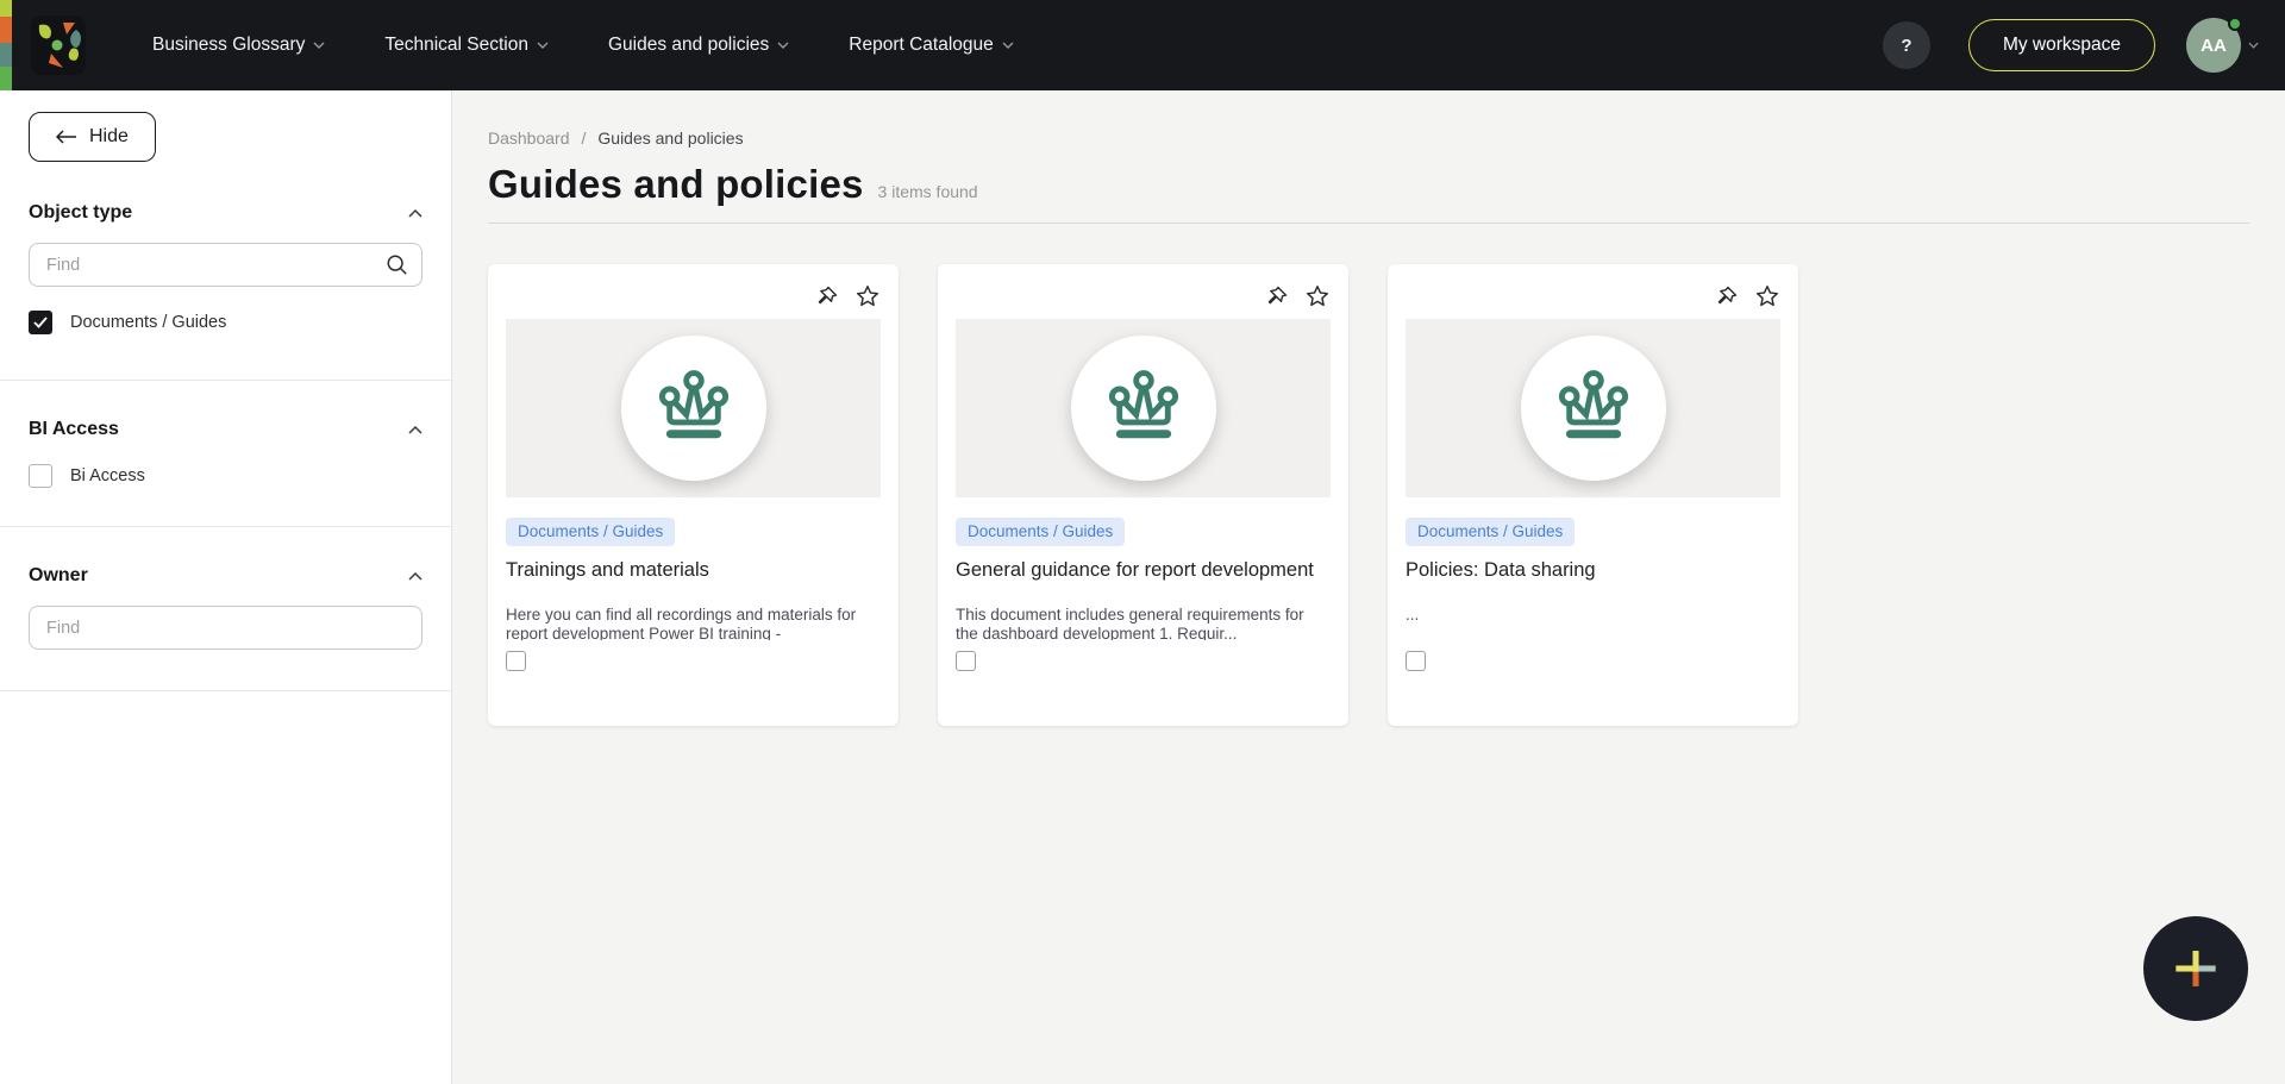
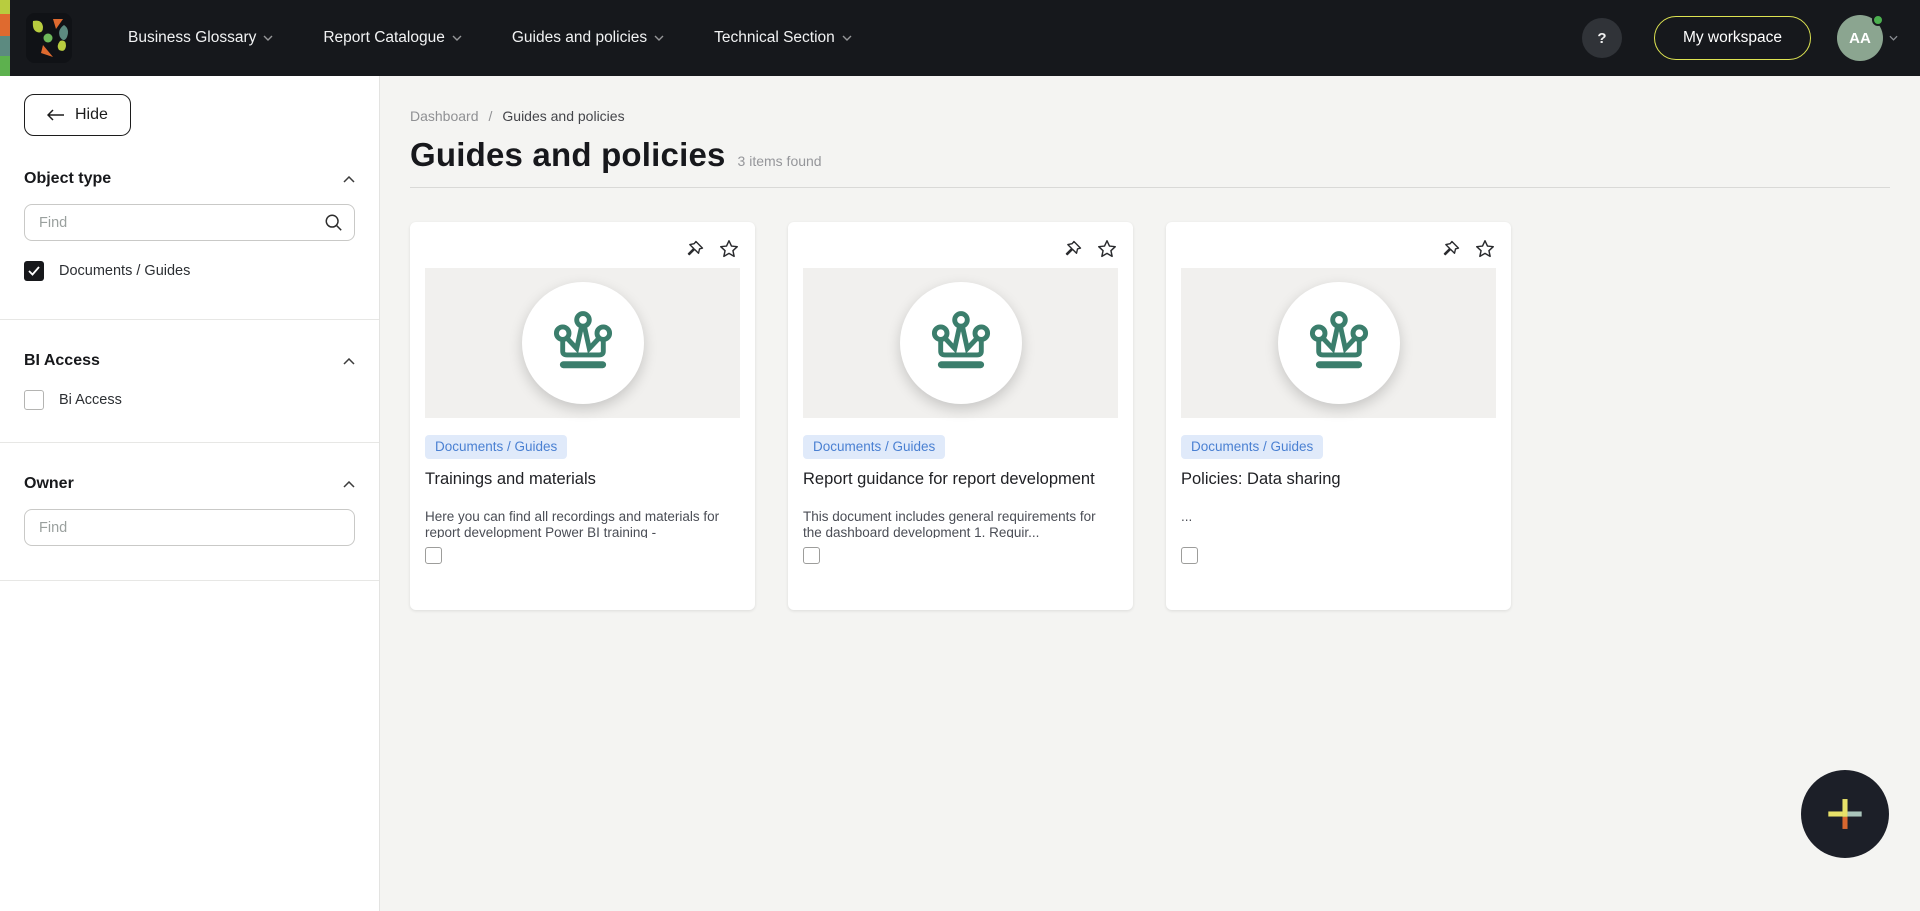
  Business Glossary
- Technical Section
+ Report Catalogue
  Guides and policies
- Report Catalogue
+ Technical Section
  ?
  My workspace
  AA
  Hide
  Object type
  Find
  Documents / Guides
  BI Access
  Bi Access
  Owner
  Find
  Dashboard
  /
  Guides and policies
  Guides and policies
  3 items found
  Documents / Guides
  Trainings and materials
  Here you can find all recordings and materials for report development Power BI training -
  Documents / Guides
- General guidance for report development
+ Report guidance for report development
  This document includes general requirements for the dashboard development 1. Requir...
  Documents / Guides
  Policies: Data sharing
  ...
